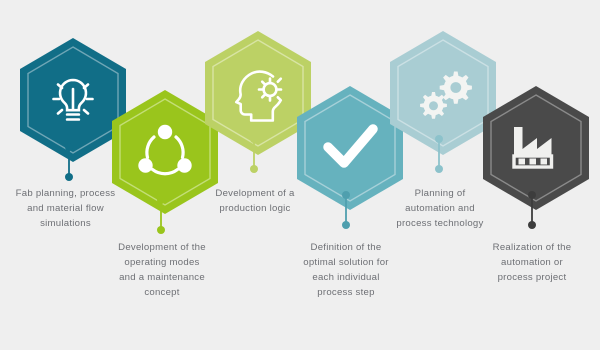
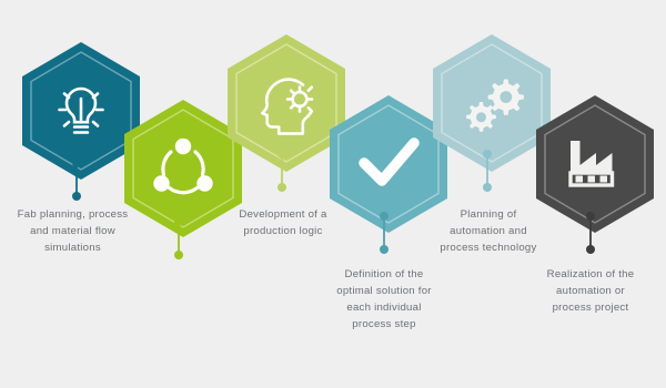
  Fab planning, process
  and material flow
  simulations
- Development of the
- operating modes
- and a maintenance
- concept
  Development of a
  production logic
  Definition of the
  optimal solution for
  each individual
  process step
  Planning of
  automation and
  process technology
  Realization of the
  automation or
  process project
